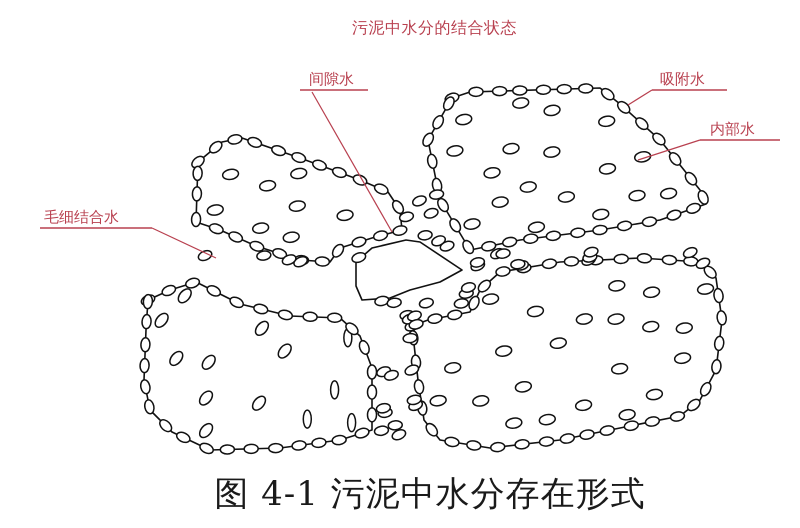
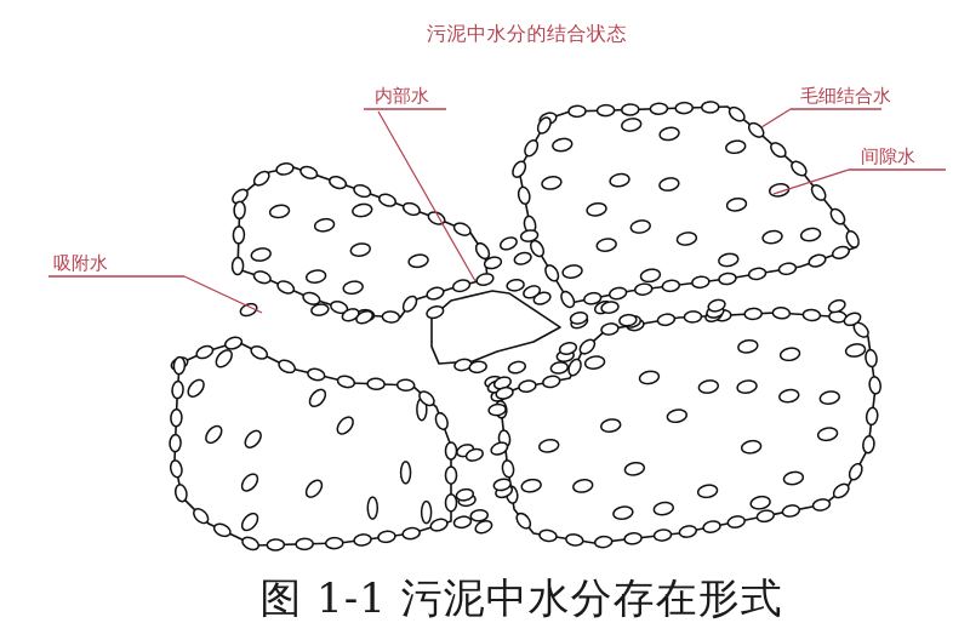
  污泥中水分的结合状态
- 间隙水
+ 内部水
- 吸附水
+ 毛细结合水
- 内部水
+ 间隙水
- 毛细结合水
+ 吸附水
- 图 4-1 污泥中水分存在形式
+ 图 1-1 污泥中水分存在形式
